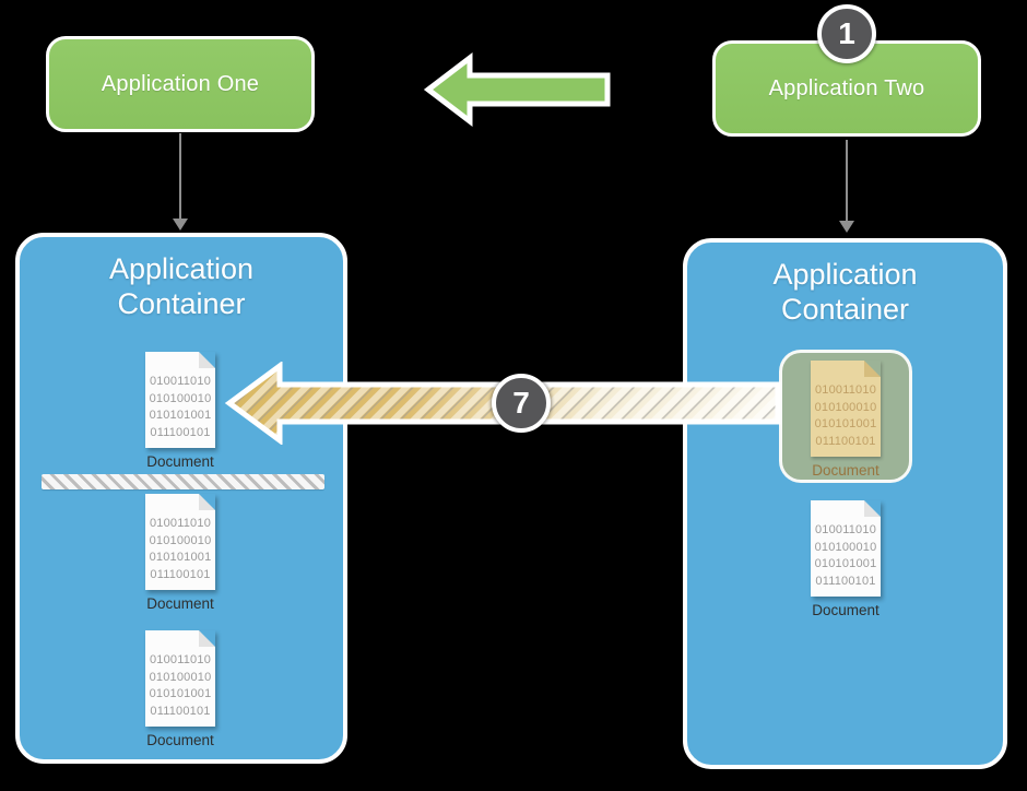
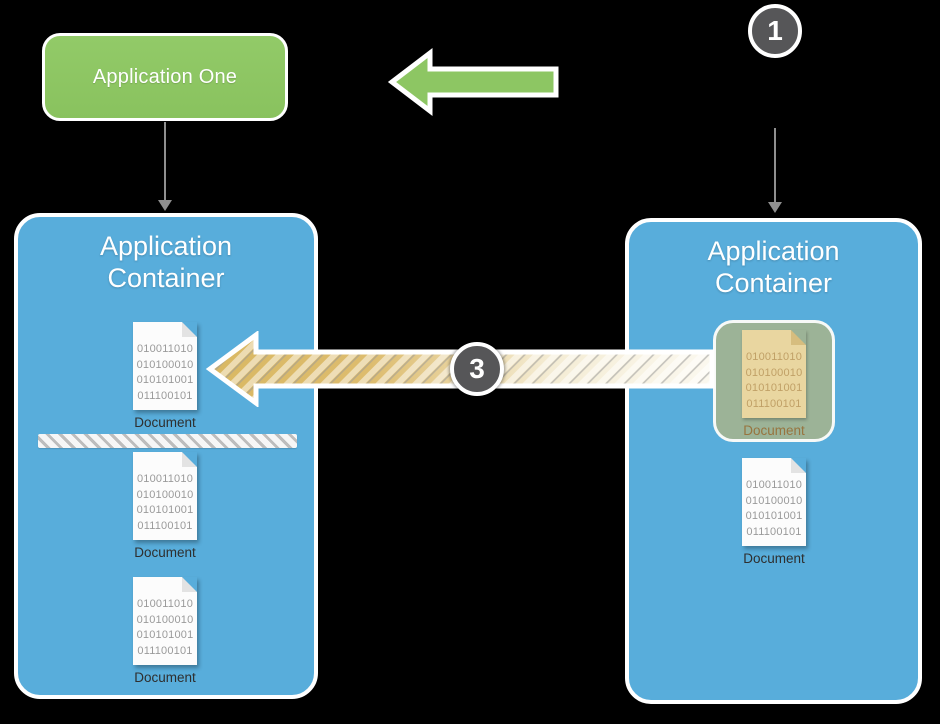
  Application One
- Application Two
  1
- 7
+ 3
  Application Container
  010011010
  010100010
  010101001
  011100101
  Document
  010011010
  010100010
  010101001
  011100101
  Document
  010011010
  010100010
  010101001
  011100101
  Document
  Application Container
  010011010
  010100010
  010101001
  011100101
  Document
  010011010
  010100010
  010101001
  011100101
  Document
